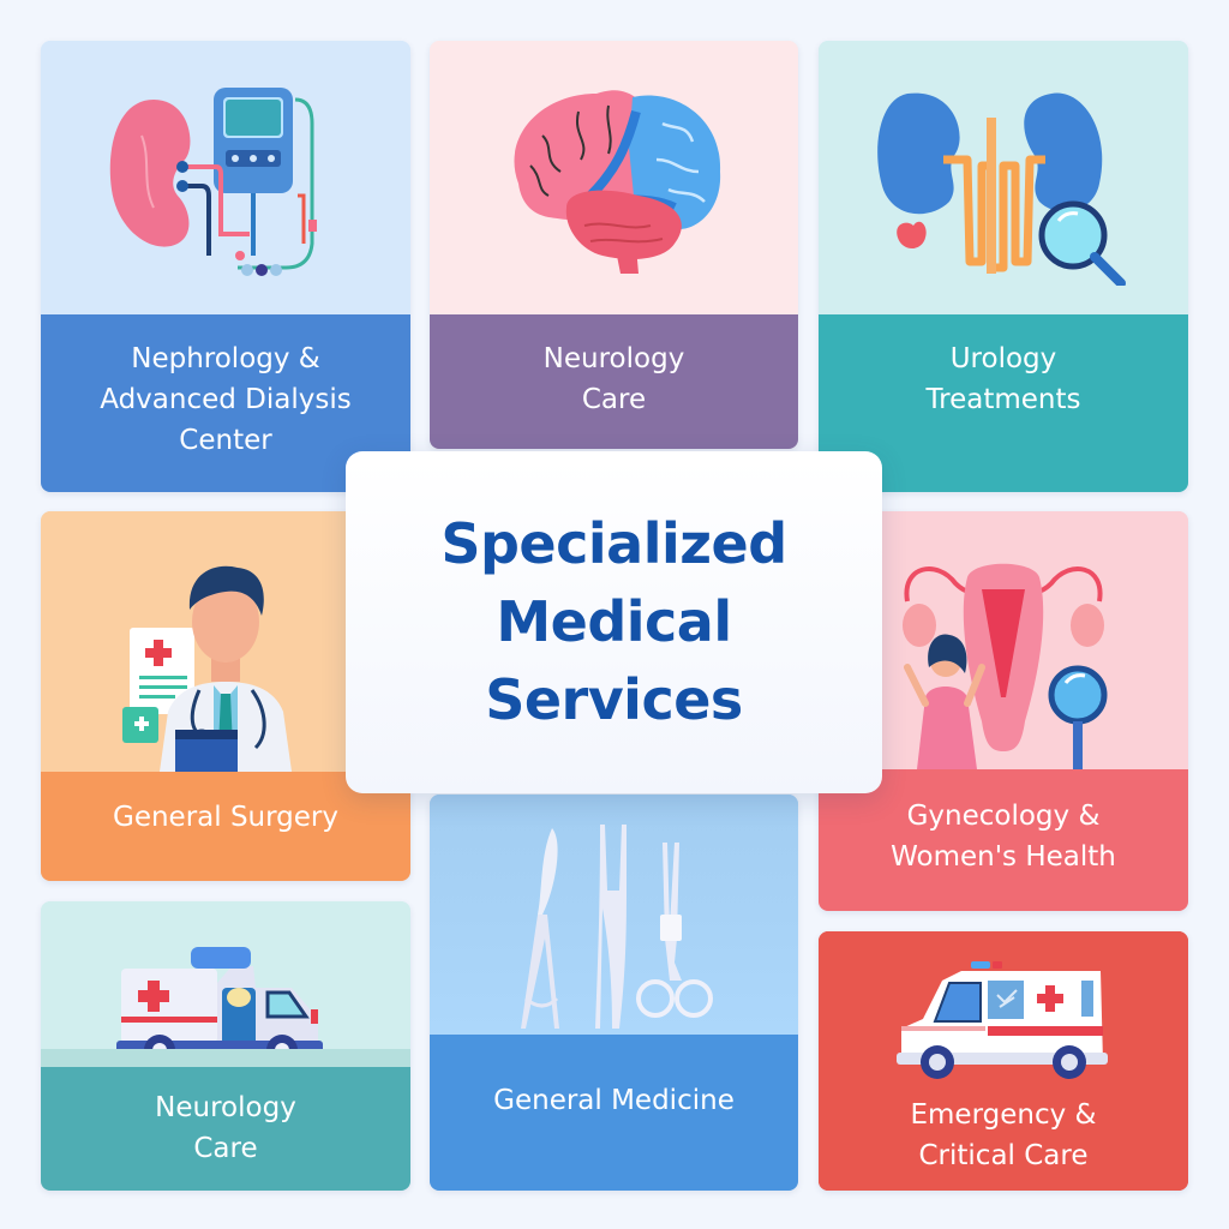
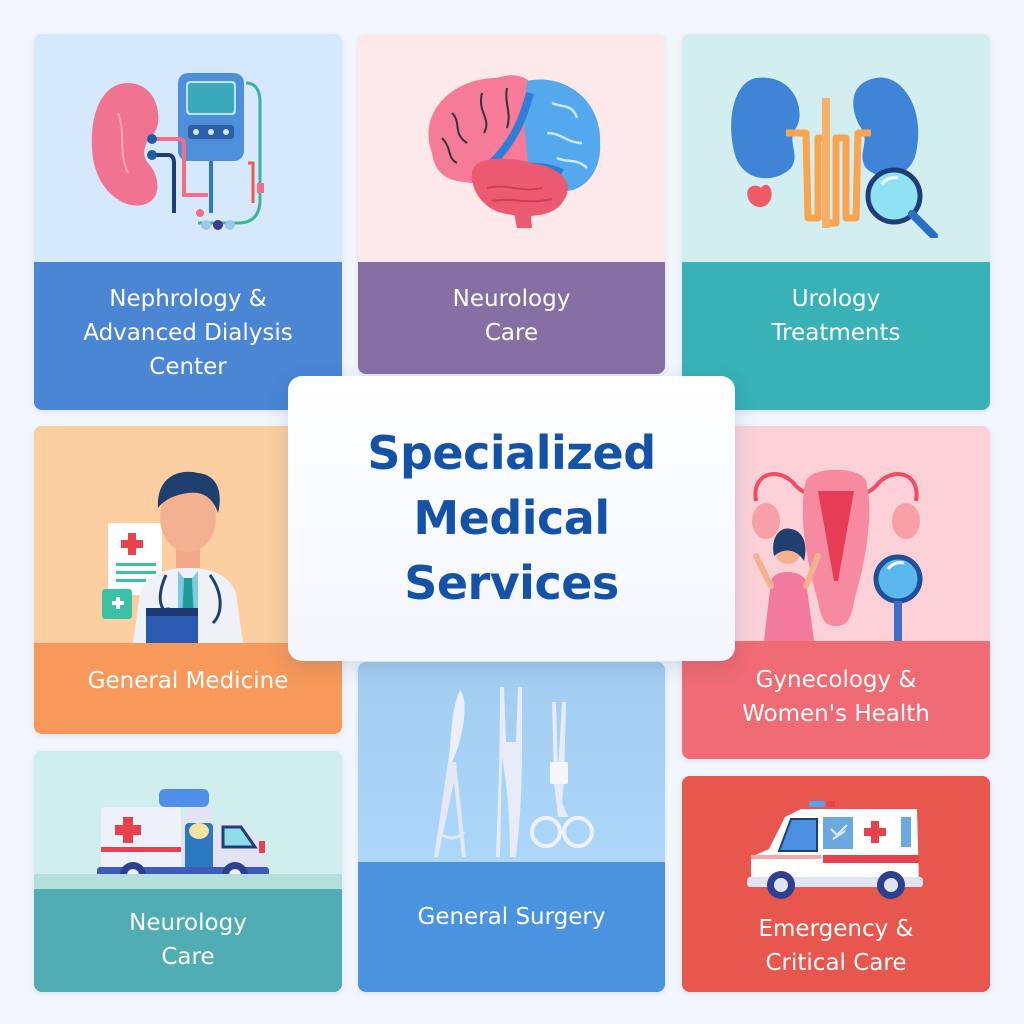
  Nephrology &
  Advanced Dialysis
  Center
  Neurology
  Care
  Urology
  Treatments
- General Surgery
+ General Medicine
  Gynecology &
  Women's Health
  Neurology
  Care
- General Medicine
+ General Surgery
  Emergency &
  Critical Care
  Specialized
  Medical
  Services
